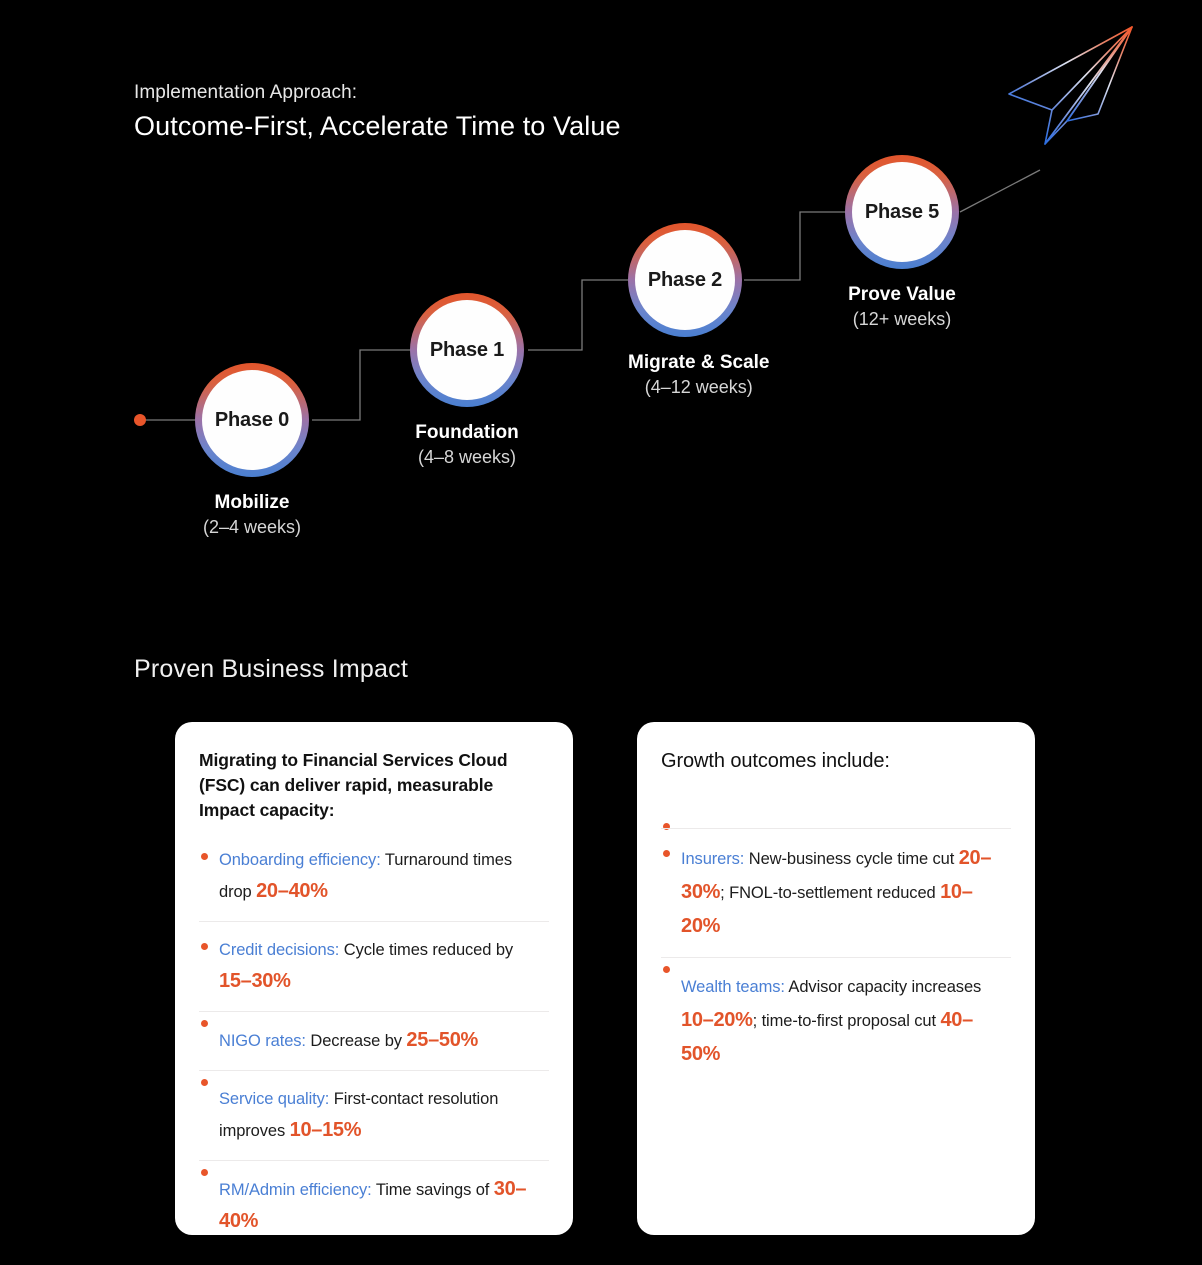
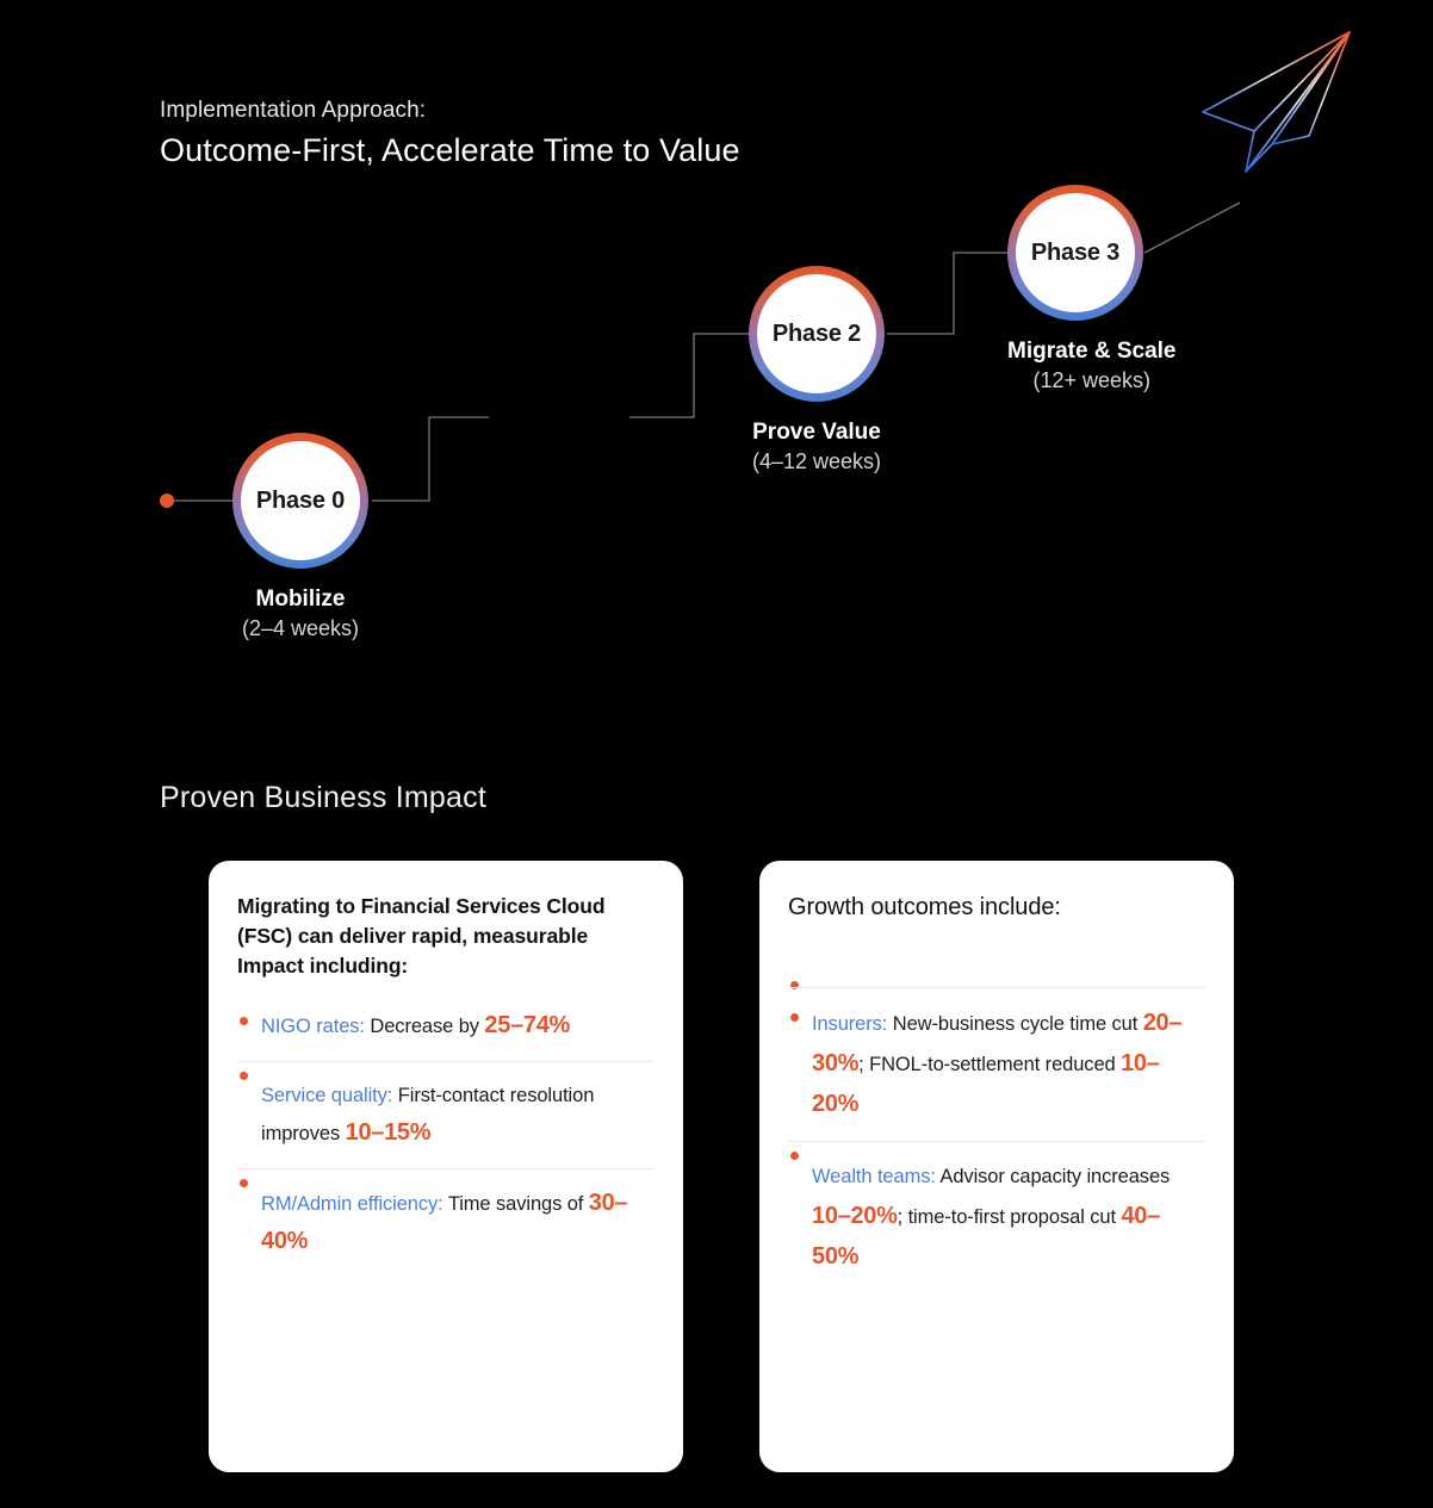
  Implementation Approach:
  Outcome-First, Accelerate Time to Value
  Phase 0
  Mobilize
  (2–4 weeks)
- Phase 1
- Foundation
- (4–8 weeks)
  Phase 2
- Migrate & Scale
+ Prove Value
  (4–12 weeks)
- Phase 5
+ Phase 3
- Prove Value
+ Migrate & Scale
  (12+ weeks)
  Proven Business Impact
- Migrating to Financial Services Cloud (FSC) can deliver rapid, measurable Impact capacity:
+ Migrating to Financial Services Cloud (FSC) can deliver rapid, measurable Impact including:
- Onboarding efficiency: Turnaround times drop 20–40%
- Credit decisions: Cycle times reduced by 15–30%
- NIGO rates: Decrease by 25–50%
+ NIGO rates: Decrease by 25–74%
  Service quality: First-contact resolution improves 10–15%
  RM/Admin efficiency: Time savings of 30–40%
  Growth outcomes include:
  Insurers: New-business cycle time cut 20–30%; FNOL-to-settlement reduced 10–20%
  Wealth teams: Advisor capacity increases 10–20%; time-to-first proposal cut 40–50%
